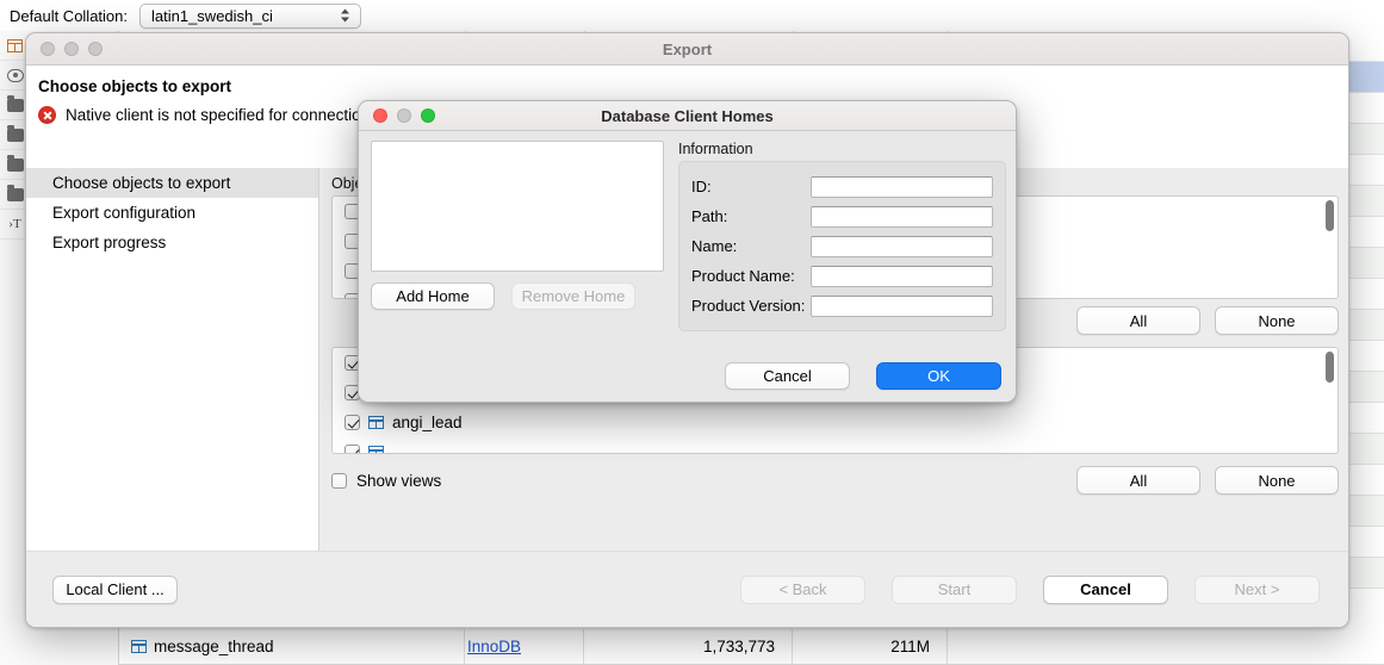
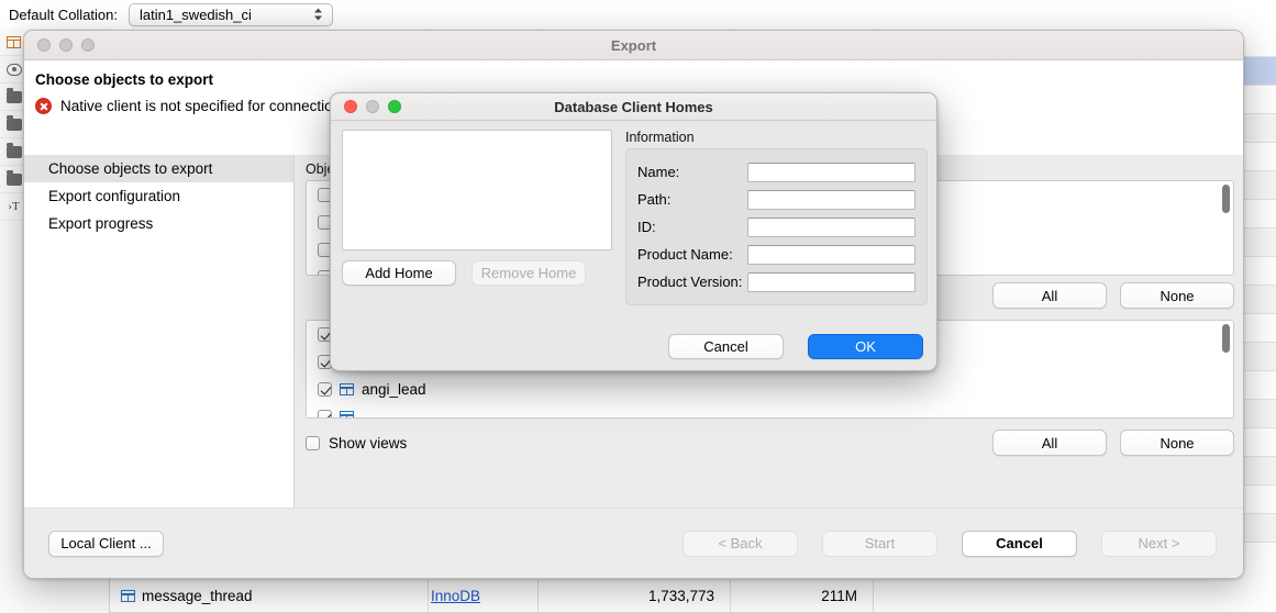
  Default Collation:
  latin1_swedish_ci
  ›T
  message_thread
  InnoDB
  1,733,773
  211M
  Export
  Choose objects to export
  Native client is not specified for connectio
  Choose objects to export
  Export configuration
  Export progress
  All
  None
  angi_lead
  Show views
  All
  None
  Local Client ...
  < Back
  Start
  Cancel
  Next >
  Database Client Homes
  Add Home
  Remove Home
  Information
- ID:
+ Name:
  Path:
- Name:
+ ID:
  Product Name:
  Product Version:
  Cancel
  OK
